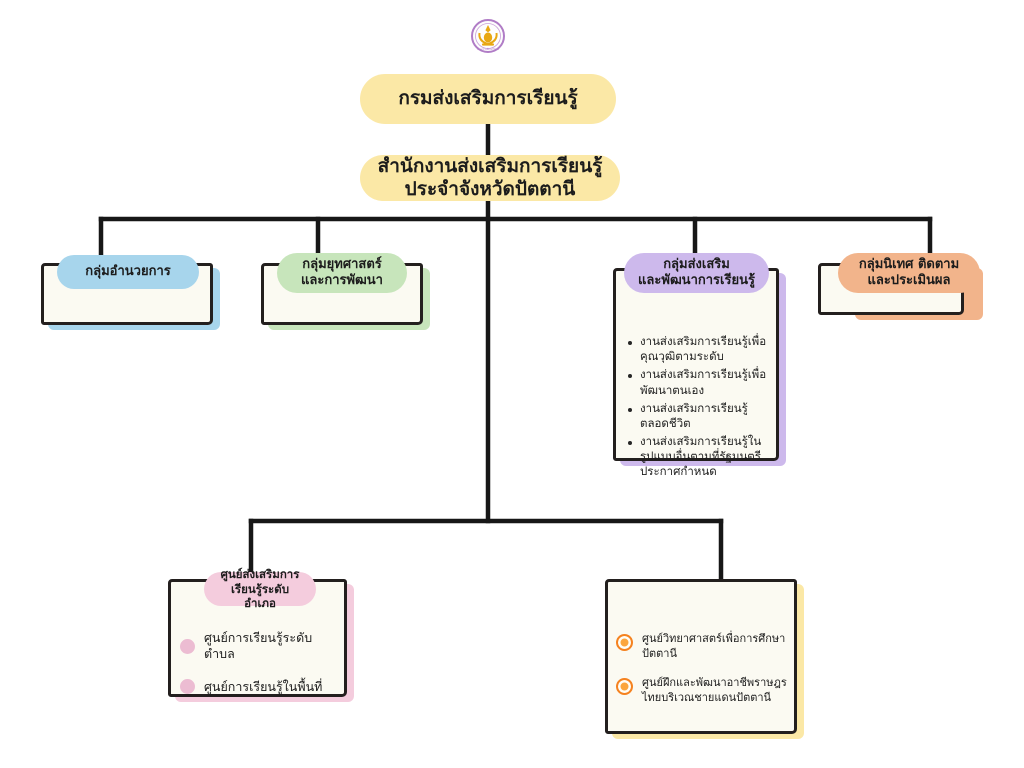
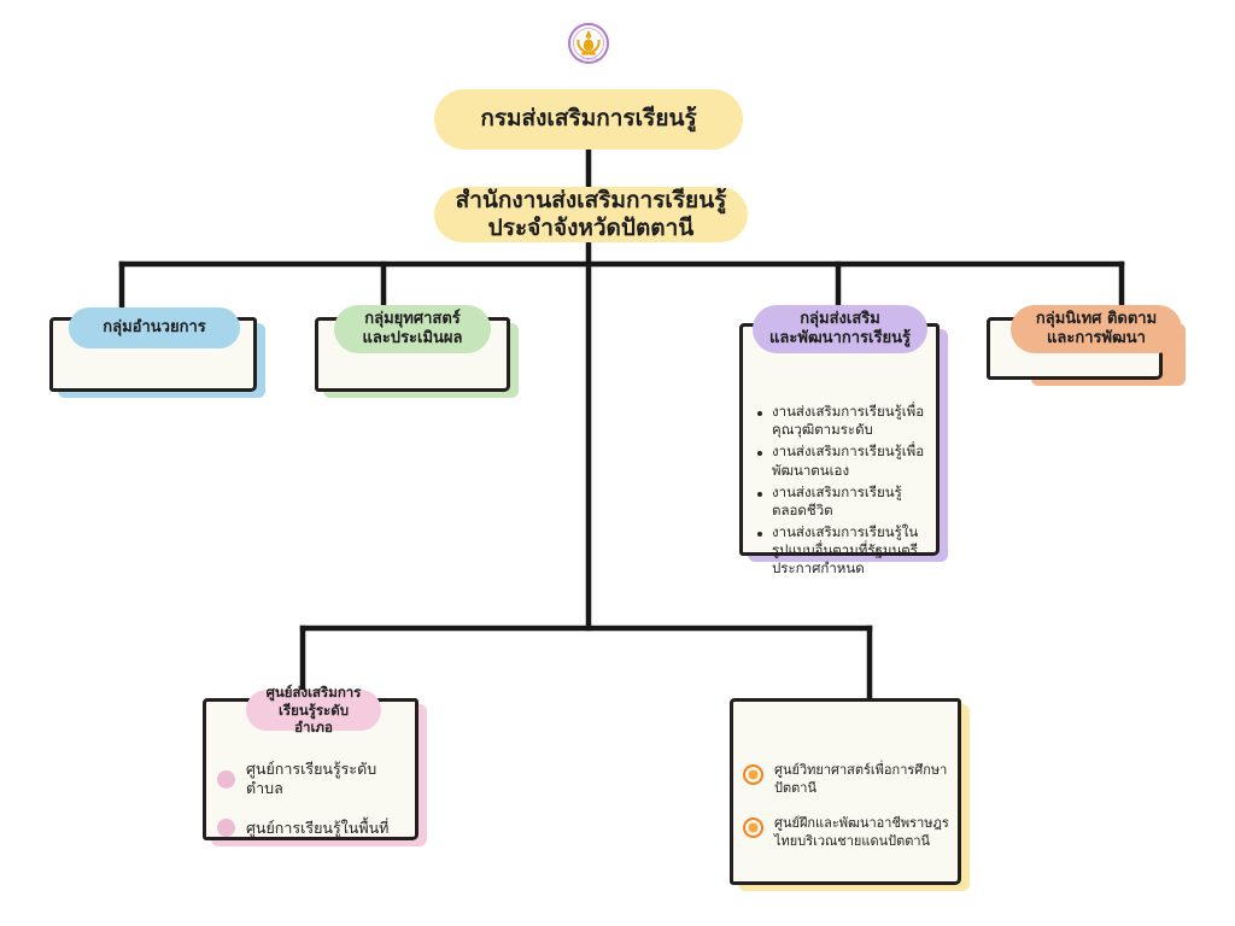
  กรมส่งเสริมการเรียนรู้
  สำนักงานส่งเสริมการเรียนรู้
  ประจำจังหวัดปัตตานี
  กลุ่มอำนวยการ
  กลุ่มยุทศาสตร์
- และการพัฒนา
+ และประเมินผล
  กลุ่มส่งเสริม
  และพัฒนาการเรียนรู้
  งานส่งเสริมการเรียนรู้เพื่อคุณวุฒิตามระดับ
  งานส่งเสริมการเรียนรู้เพื่อพัฒนาตนเอง
  งานส่งเสริมการเรียนรู้ตลอดชีวิต
  งานส่งเสริมการเรียนรู้ในรูปแบบอื่นตามที่รัฐมนตรีประกาศกำหนด
  กลุ่มนิเทศ ติดตาม
- และประเมินผล
+ และการพัฒนา
  ศูนย์ส่งเสริมการ
  เรียนรู้ระดับอำเภอ
  ศูนย์การเรียนรู้ระดับตำบล
  ศูนย์การเรียนรู้ในพื้นที่
  ศูนย์วิทยาศาสตร์เพื่อการศึกษาปัตตานี
  ศูนย์ฝึกและพัฒนาอาชีพราษฎรไทยบริเวณชายแดนปัตตานี
